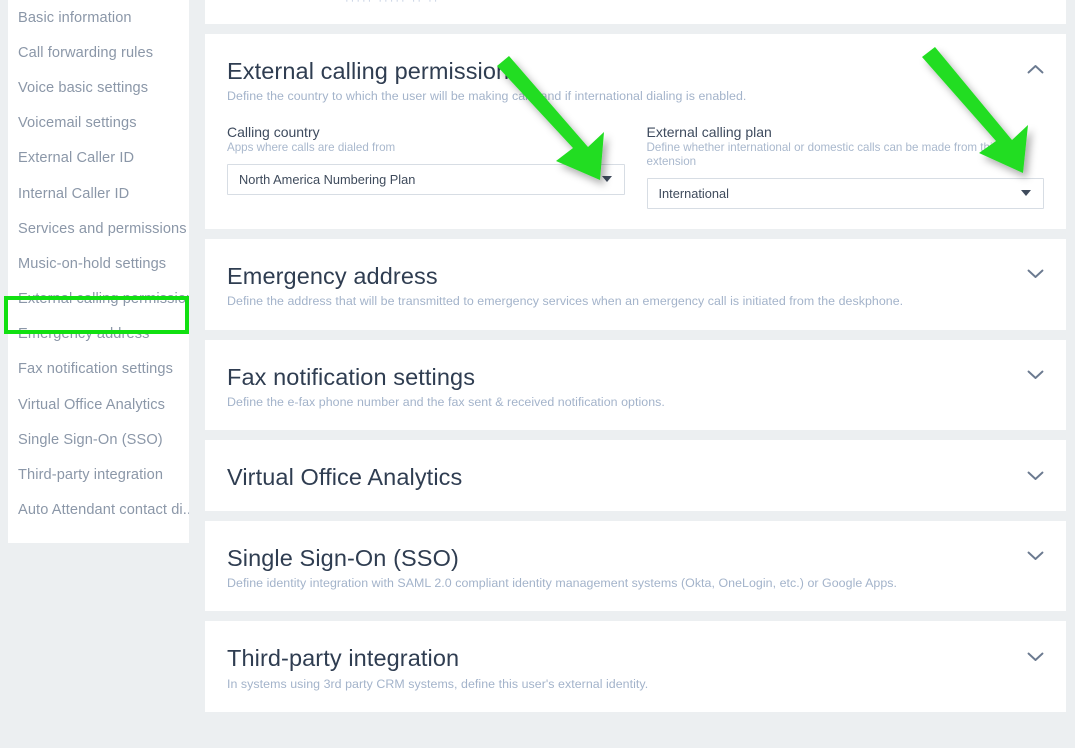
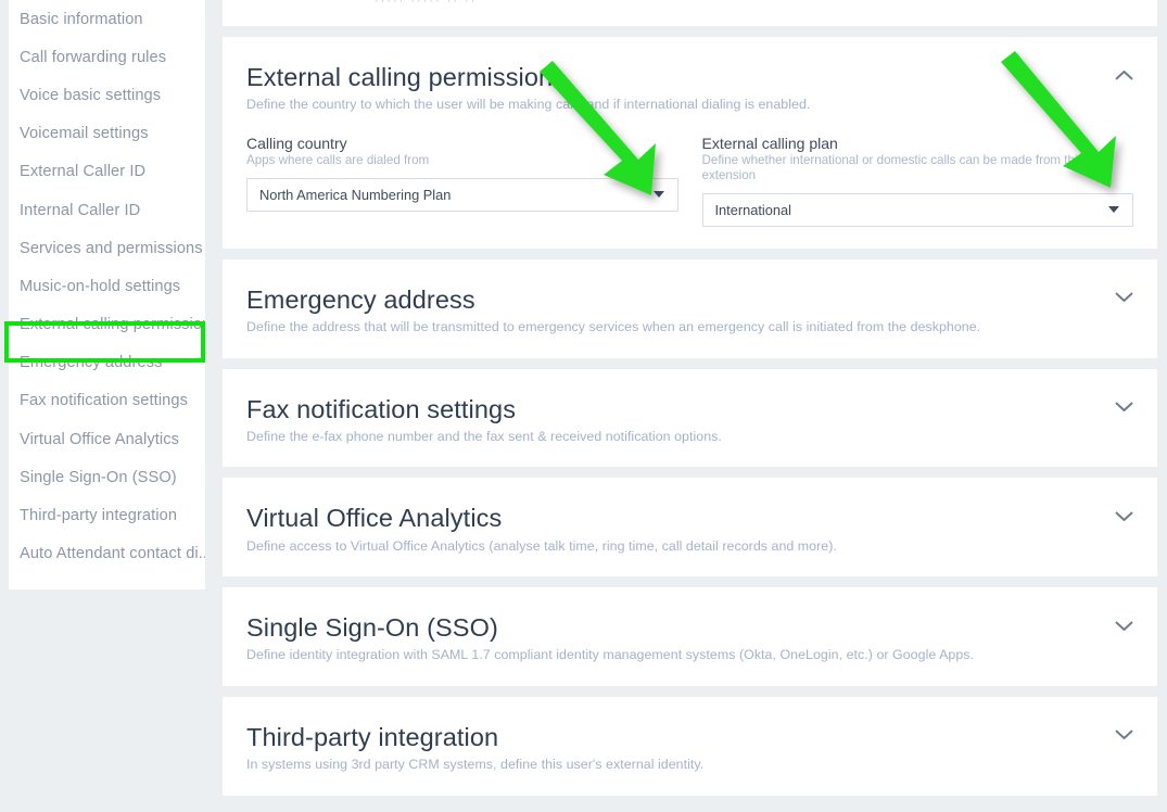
  Basic information
  Call forwarding rules
  Voice basic settings
  Voicemail settings
  External Caller ID
  Internal Caller ID
  Services and permissions
  Music-on-hold settings
  External calling permissio
  Emergency address
  Fax notification settings
  Virtual Office Analytics
  Single Sign-On (SSO)
  Third-party integration
  Auto Attendant contact di.
  ····· ····· ·· ··
  External calling permissio
  Define the country to which the user will be making cand if international dialing is enabled.
  Calling country
  Apps where calls are dialed from
  North America Numbering Plan
  External calling plan
  Define whether international or domestic calls can be made from th extension
  International
  Emergency address
  Define the address that will be transmitted to emergency services when an emergency call is initiated from the deskphone.
  Fax notification settings
  Define the e-fax phone number and the fax sent & received notification options.
  Virtual Office Analytics
+ Define access to Virtual Office Analytics (analyse talk time, ring time, call detail records and more).
  Single Sign-On (SSO)
- Define identity integration with SAML 2.0 compliant identity management systems (Okta, OneLogin, etc.) or Google Apps.
+ Define identity integration with SAML 1.7 compliant identity management systems (Okta, OneLogin, etc.) or Google Apps.
  Third-party integration
  In systems using 3rd party CRM systems, define this user's external identity.
